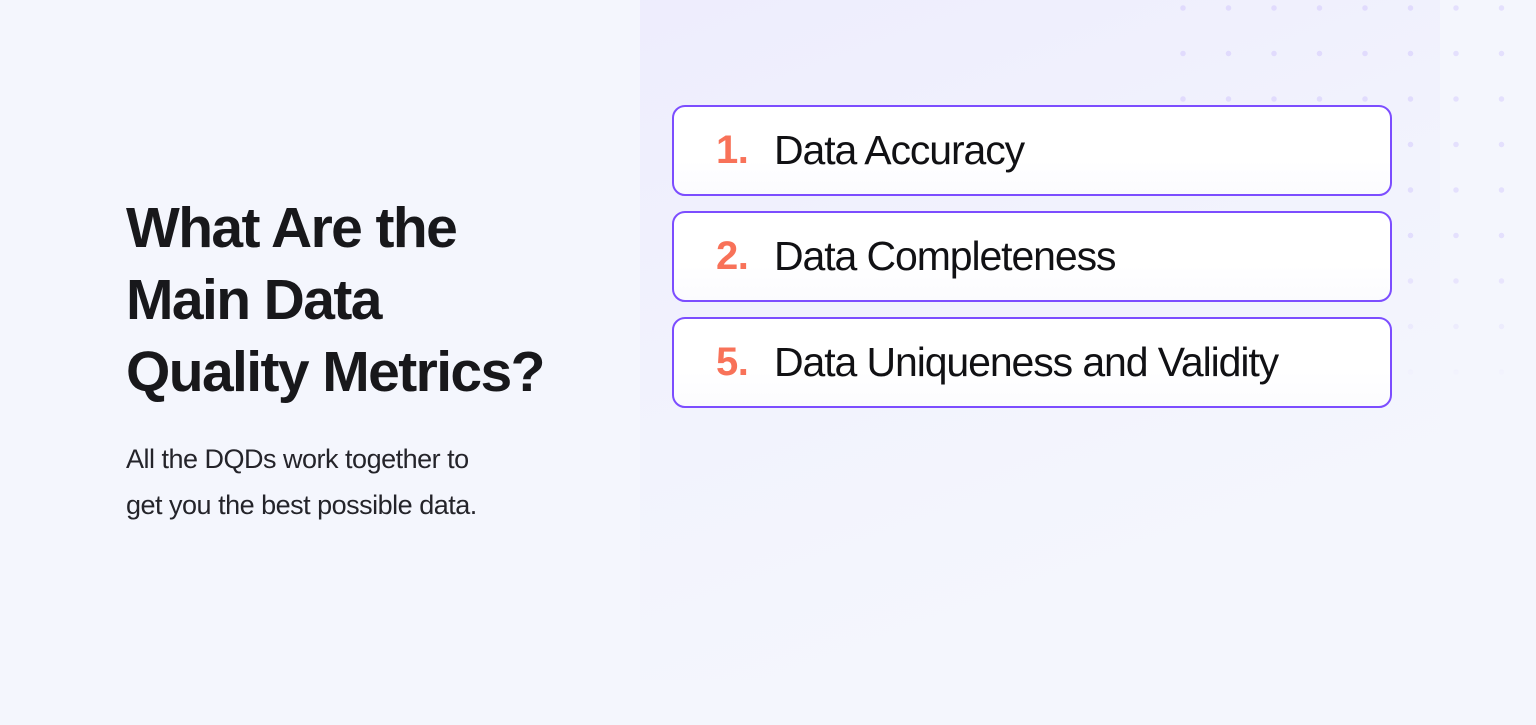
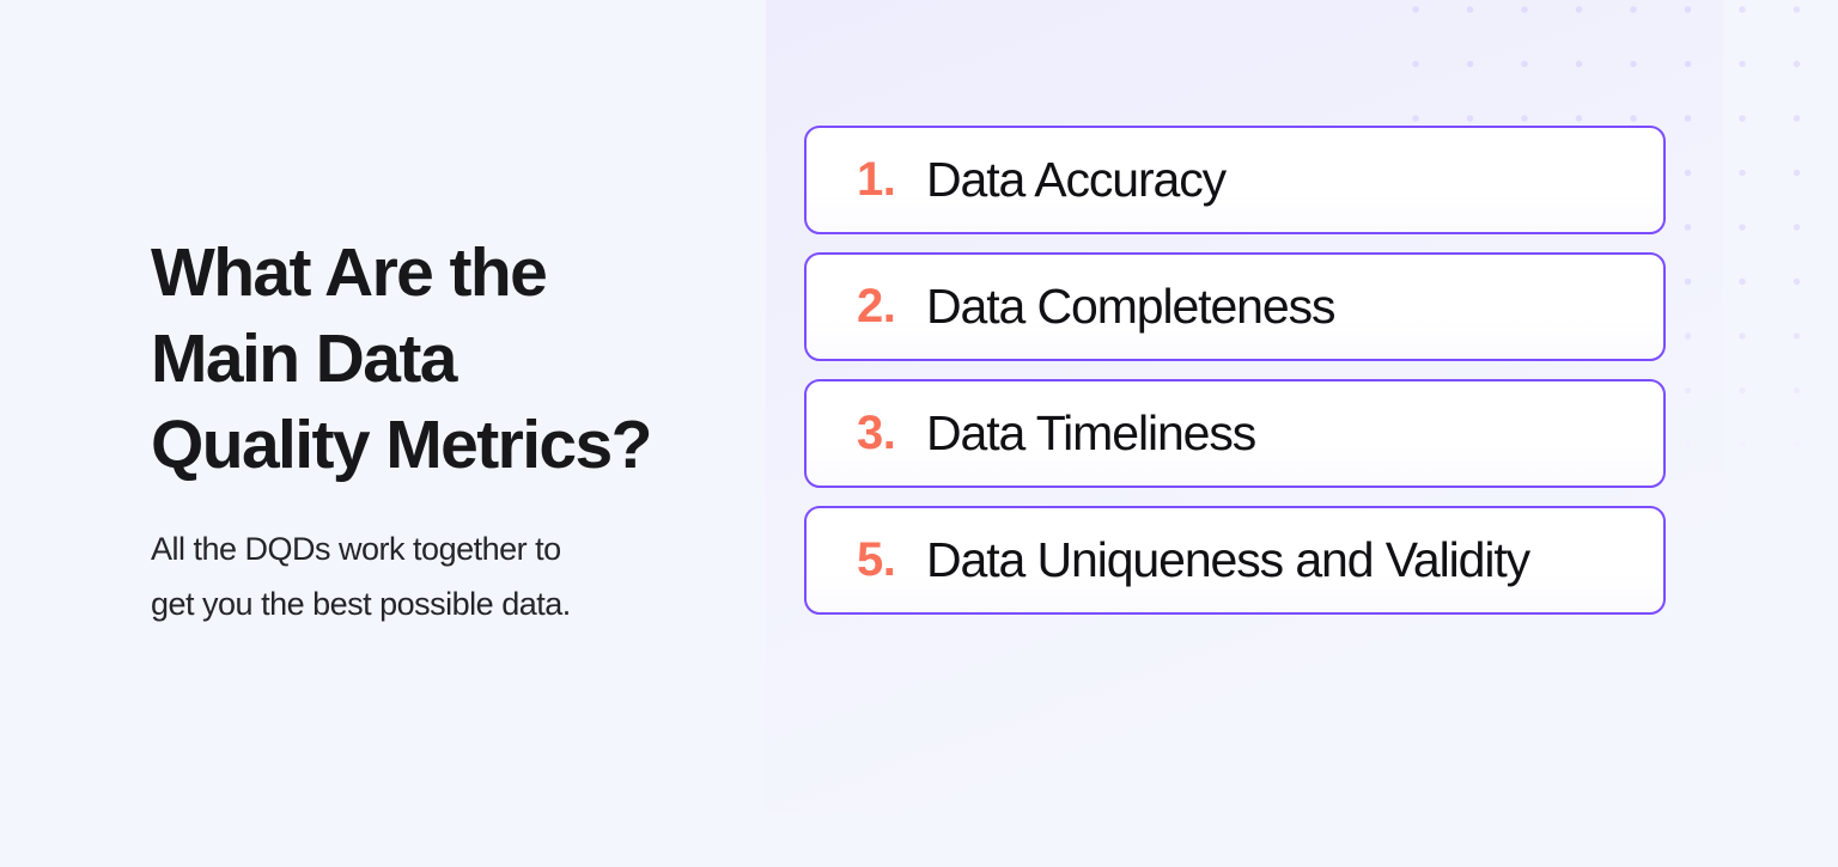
  What Are the
  Main Data
  Quality Metrics?
  All the DQDs work together to
  get you the best possible data.
  1.
  Data Accuracy
  2.
  Data Completeness
+ 3.
+ Data Timeliness
  5.
  Data Uniqueness and Validity
